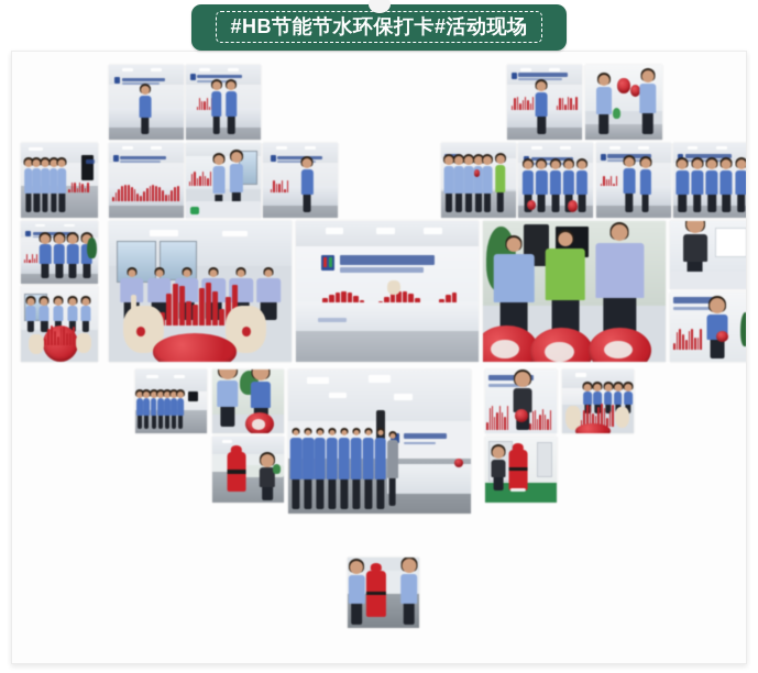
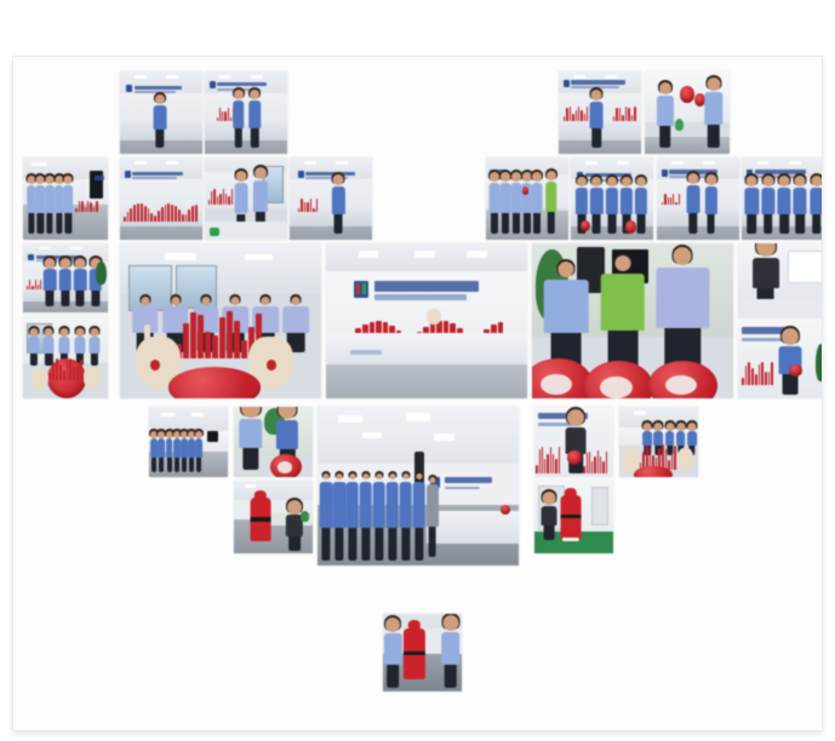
- #HB节能节水环保打卡#活动现场
